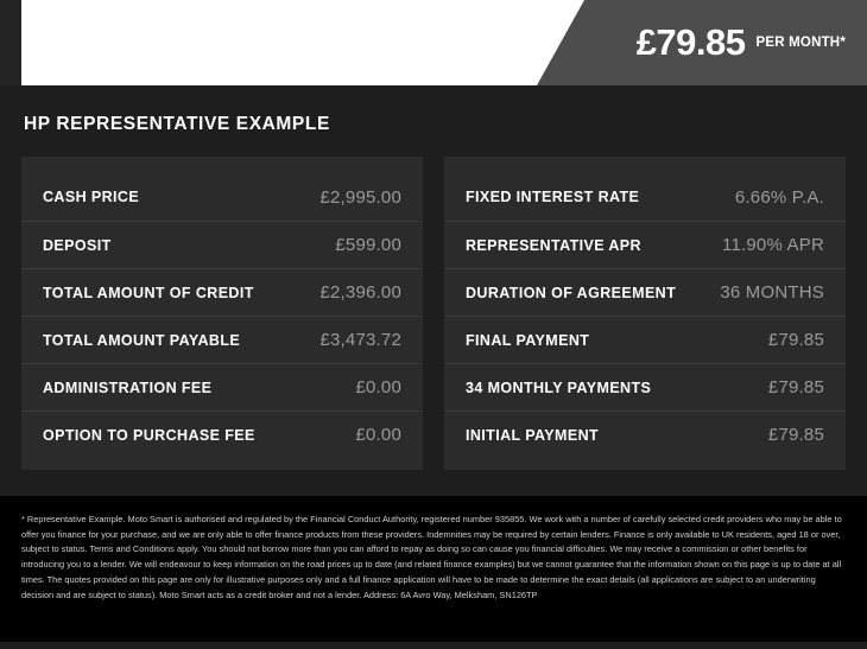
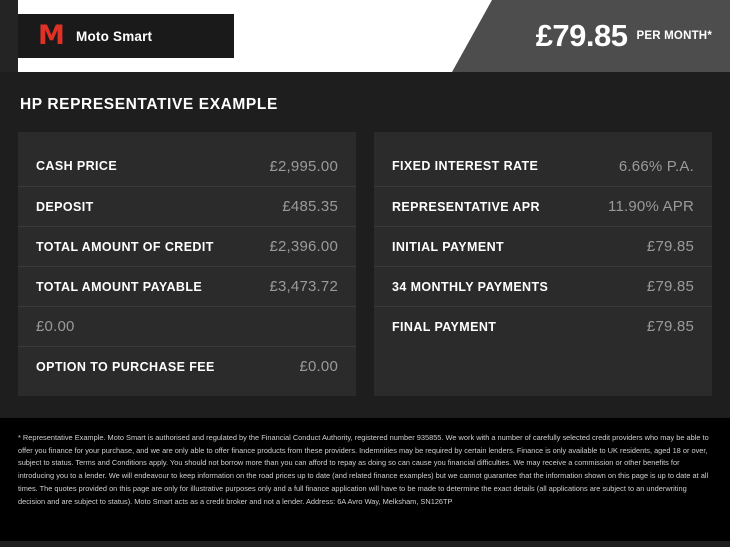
+ M
+ Moto Smart
  £79.85
  PER MONTH*
  HP REPRESENTATIVE EXAMPLE
  CASH PRICE
  £2,995.00
  DEPOSIT
- £599.00
+ £485.35
  TOTAL AMOUNT OF CREDIT
  £2,396.00
  TOTAL AMOUNT PAYABLE
  £3,473.72
- ADMINISTRATION FEE
  £0.00
  OPTION TO PURCHASE FEE
  £0.00
  FIXED INTEREST RATE
  6.66% P.A.
  REPRESENTATIVE APR
  11.90% APR
- DURATION OF AGREEMENT
- 36 MONTHS
- FINAL PAYMENT
+ INITIAL PAYMENT
  £79.85
  34 MONTHLY PAYMENTS
  £79.85
- INITIAL PAYMENT
+ FINAL PAYMENT
  £79.85
  * Representative Example. Moto Smart is authorised and regulated by the Financial Conduct Authority, registered number 935855. We work with a number of carefully selected credit providers who may be able to offer you finance for your purchase, and we are only able to offer finance products from these providers. Indemnities may be required by certain lenders. Finance is only available to UK residents, aged 18 or over, subject to status. Terms and Conditions apply. You should not borrow more than you can afford to repay as doing so can cause you financial difficulties. We may receive a commission or other benefits for introducing you to a lender. We will endeavour to keep information on the road prices up to date (and related finance examples) but we cannot guarantee that the information shown on this page is up to date at all times. The quotes provided on this page are only for illustrative purposes only and a full finance application will have to be made to determine the exact details (all applications are subject to an underwriting decision and are subject to status). Moto Smart acts as a credit broker and not a lender. Address: 6A Avro Way, Melksham, SN126TP
